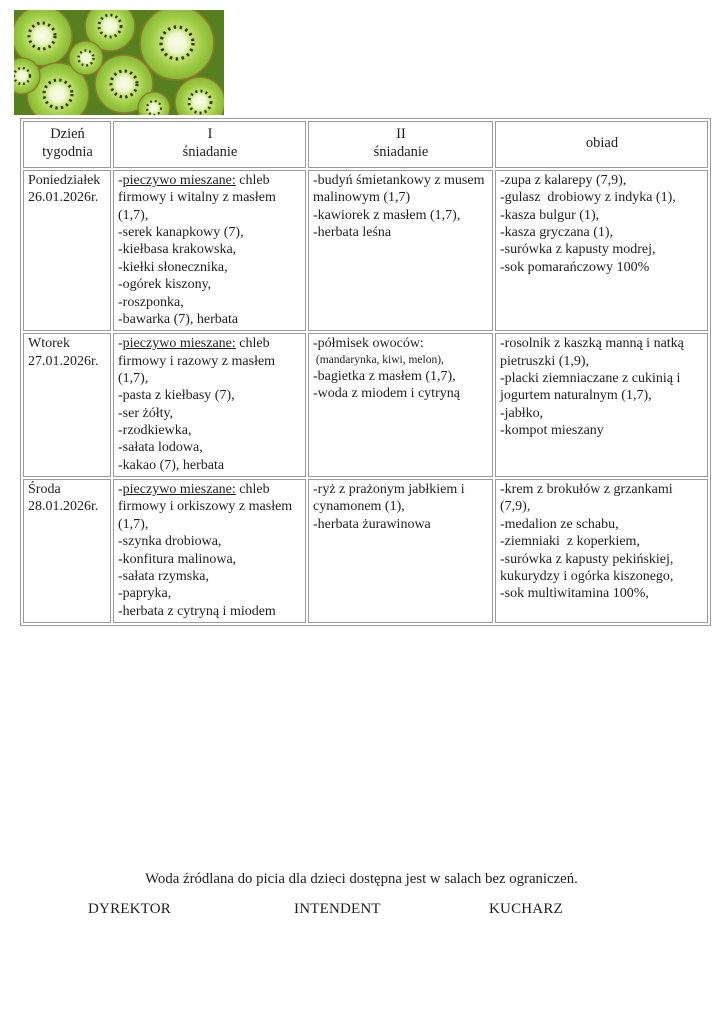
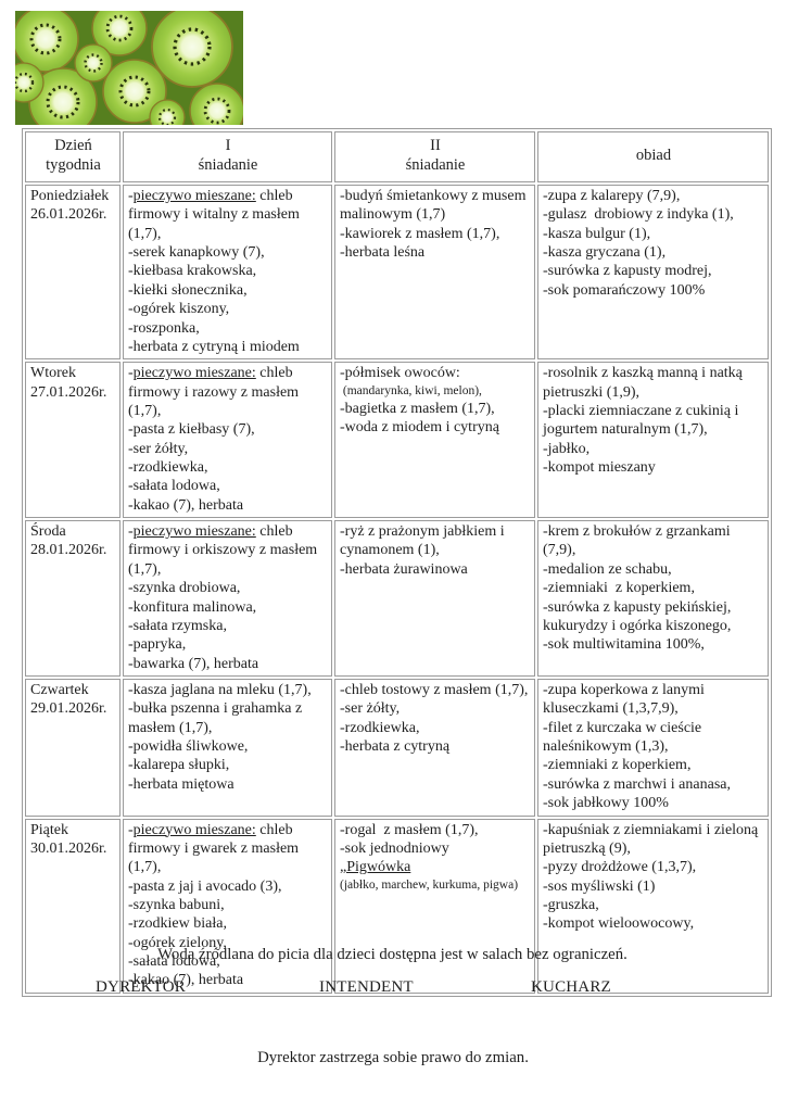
  Dzień tygodnia	I śniadanie	II śniadanie	obiad
- Poniedziałek26.01.2026r.	-pieczywo mieszane: chleb firmowy i witalny z masłem (1,7),-serek kanapkowy (7),-kiełbasa krakowska,-kiełki słonecznika,-ogórek kiszony,-roszponka,-bawarka (7), herbata	-budyń śmietankowy z musem malinowym (1,7)-kawiorek z masłem (1,7),-herbata leśna	-zupa z kalarepy (7,9),-gulasz drobiowy z indyka (1),-kasza bulgur (1),-kasza gryczana (1),-surówka z kapusty modrej,-sok pomarańczowy 100%
+ Poniedziałek26.01.2026r.	-pieczywo mieszane: chleb firmowy i witalny z masłem (1,7),-serek kanapkowy (7),-kiełbasa krakowska,-kiełki słonecznika,-ogórek kiszony,-roszponka,-herbata z cytryną i miodem	-budyń śmietankowy z musem malinowym (1,7)-kawiorek z masłem (1,7),-herbata leśna	-zupa z kalarepy (7,9),-gulasz drobiowy z indyka (1),-kasza bulgur (1),-kasza gryczana (1),-surówka z kapusty modrej,-sok pomarańczowy 100%
  Wtorek27.01.2026r.	-pieczywo mieszane: chleb firmowy i razowy z masłem (1,7),-pasta z kiełbasy (7),-ser żółty,-rzodkiewka,-sałata lodowa,-kakao (7), herbata	-półmisek owoców: (mandarynka, kiwi, melon),-bagietka z masłem (1,7),-woda z miodem i cytryną	-rosolnik z kaszką manną i natką pietruszki (1,9),-placki ziemniaczane z cukinią i jogurtem naturalnym (1,7),-jabłko,-kompot mieszany
- Środa28.01.2026r.	-pieczywo mieszane: chleb firmowy i orkiszowy z masłem (1,7),-szynka drobiowa,-konfitura malinowa,-sałata rzymska,-papryka,-herbata z cytryną i miodem	-ryż z prażonym jabłkiem i cynamonem (1),-herbata żurawinowa	-krem z brokułów z grzankami (7,9),-medalion ze schabu,-ziemniaki z koperkiem,-surówka z kapusty pekińskiej, kukurydzy i ogórka kiszonego,-sok multiwitamina 100%,
+ Środa28.01.2026r.	-pieczywo mieszane: chleb firmowy i orkiszowy z masłem (1,7),-szynka drobiowa,-konfitura malinowa,-sałata rzymska,-papryka,-bawarka (7), herbata	-ryż z prażonym jabłkiem i cynamonem (1),-herbata żurawinowa	-krem z brokułów z grzankami (7,9),-medalion ze schabu,-ziemniaki z koperkiem,-surówka z kapusty pekińskiej, kukurydzy i ogórka kiszonego,-sok multiwitamina 100%,
+ Czwartek29.01.2026r.	-kasza jaglana na mleku (1,7),-bułka pszenna i grahamka z masłem (1,7),-powidła śliwkowe,-kalarepa słupki,-herbata miętowa	-chleb tostowy z masłem (1,7),-ser żółty,-rzodkiewka,-herbata z cytryną	-zupa koperkowa z lanymi kluseczkami (1,3,7,9),-filet z kurczaka w cieście naleśnikowym (1,3),-ziemniaki z koperkiem,-surówka z marchwi i ananasa,-sok jabłkowy 100%
+ Piątek30.01.2026r.	-pieczywo mieszane: chleb firmowy i gwarek z masłem (1,7),-pasta z jaj i avocado (3),-szynka babuni,-rzodkiew biała,-ogórek zielony,-sałata lodowa,-kakao (7), herbata	-rogal z masłem (1,7),-sok jednodniowy„Pigwówka(jabłko, marchew, kurkuma, pigwa)	-kapuśniak z ziemniakami i zieloną pietruszką (9),-pyzy drożdżowe (1,3,7),-sos myśliwski (1)-gruszka,-kompot wieloowocowy,
  Woda źródlana do picia dla dzieci dostępna jest w salach bez ograniczeń.
  DYREKTOR
  INTENDENT
  KUCHARZ
+ Dyrektor zastrzega sobie prawo do zmian.
